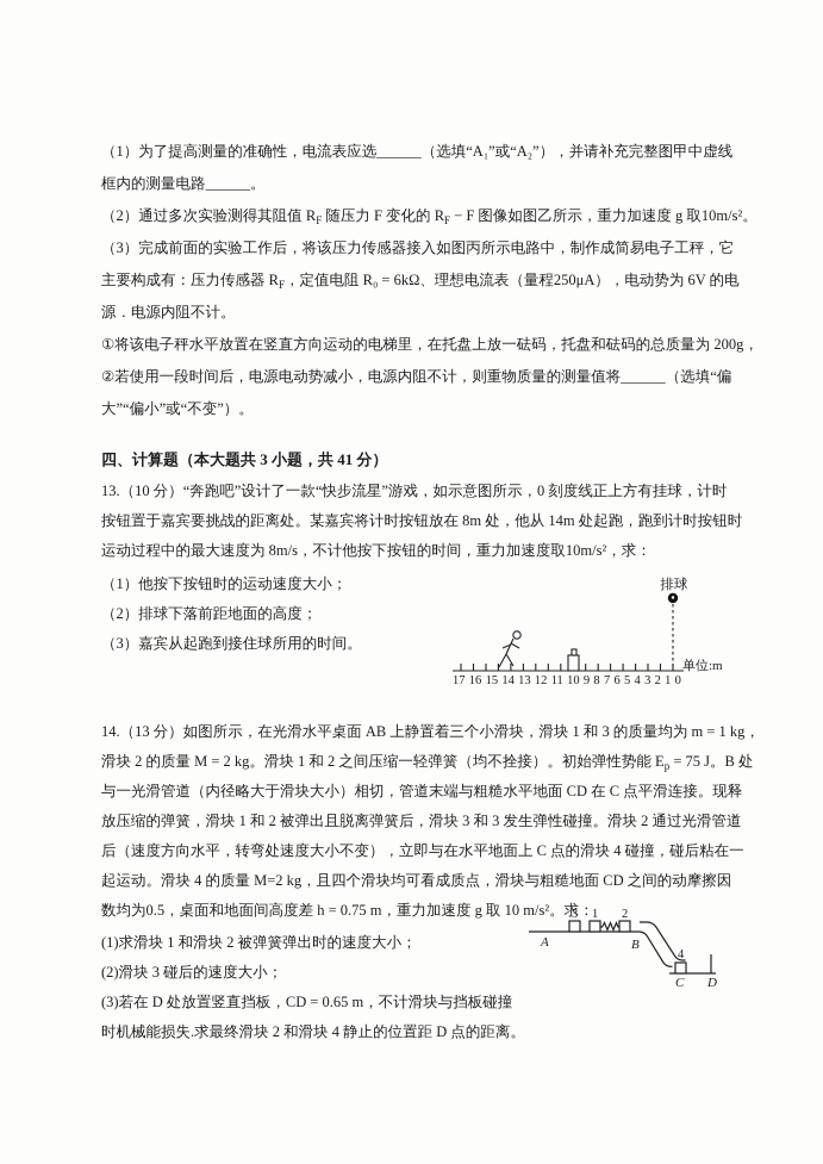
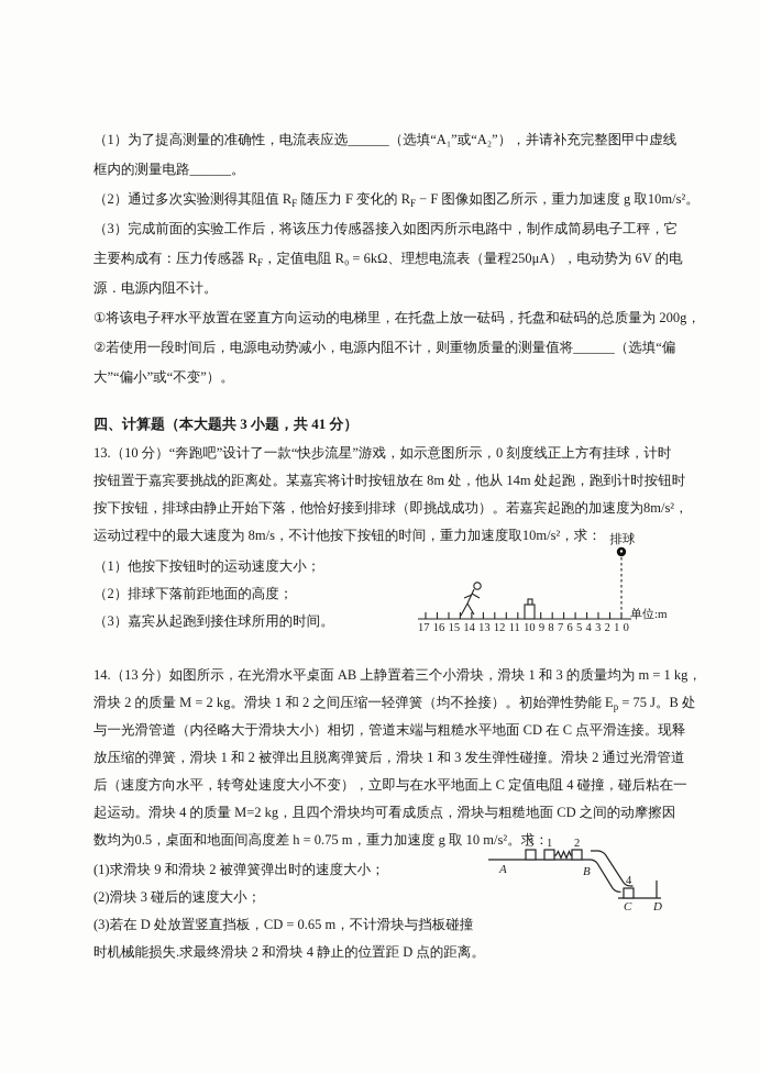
  （1）为了提高测量的准确性，电流表应选______（选填“A₁”或“A₂”），并请补充完整图甲中虚线
  框内的测量电路______。
  （2）通过多次实验测得其阻值 RF 随压力 F 变化的 RF − F 图像如图乙所示，重力加速度 g 取10m/s²。
  （3）完成前面的实验工作后，将该压力传感器接入如图丙所示电路中，制作成简易电子工秤，它
  主要构成有：压力传感器 RF，定值电阻 R₀ = 6kΩ、理想电流表（量程250μA），电动势为 6V 的电
  源．电源内阻不计。
  ①将该电子秤水平放置在竖直方向运动的电梯里，在托盘上放一砝码，托盘和砝码的总质量为 200g，
  ②若使用一段时间后，电源电动势减小，电源内阻不计，则重物质量的测量值将______（选填“偏
  大”“偏小”或“不变”）。
  四、计算题（本大题共 3 小题，共 41 分）
  13.（10 分）“奔跑吧”设计了一款“快步流星”游戏，如示意图所示，0 刻度线正上方有挂球，计时
  按钮置于嘉宾要挑战的距离处。某嘉宾将计时按钮放在 8m 处，他从 14m 处起跑，跑到计时按钮时
+ 按下按钮，排球由静止开始下落，他恰好接到排球（即挑战成功）。若嘉宾起跑的加速度为8m/s²，
  运动过程中的最大速度为 8m/s，不计他按下按钮的时间，重力加速度取10m/s²，求：
  （1）他按下按钮时的运动速度大小；
  （2）排球下落前距地面的高度；
  （3）嘉宾从起跑到接住球所用的时间。
  排球
  单位:m
  17
  16
  15
  14
  13
  12
  11
  10
  9
  8
  7
  6
  5
  4
  3
  2
  1
  0
  14.（13 分）如图所示，在光滑水平桌面 AB 上静置着三个小滑块，滑块 1 和 3 的质量均为 m = 1 kg，
  滑块 2 的质量 M = 2 kg。滑块 1 和 2 之间压缩一轻弹簧（均不拴接）。初始弹性势能 Ep = 75 J。B 处
  与一光滑管道（内径略大于滑块大小）相切，管道末端与粗糙水平地面 CD 在 C 点平滑连接。现释
- 放压缩的弹簧，滑块 1 和 2 被弹出且脱离弹簧后，滑块 3 和 3 发生弹性碰撞。滑块 2 通过光滑管道
+ 放压缩的弹簧，滑块 1 和 2 被弹出且脱离弹簧后，滑块 1 和 3 发生弹性碰撞。滑块 2 通过光滑管道
- 后（速度方向水平，转弯处速度大小不变），立即与在水平地面上 C 点的滑块 4 碰撞，碰后粘在一
+ 后（速度方向水平，转弯处速度大小不变），立即与在水平地面上 C 定值电阻 4 碰撞，碰后粘在一
  起运动。滑块 4 的质量 M=2 kg，且四个滑块均可看成质点，滑块与粗糙地面 CD 之间的动摩擦因
  数均为0.5，桌面和地面间高度差 h = 0.75 m，重力加速度 g 取 10 m/s²。求：
- (1)求滑块 1 和滑块 2 被弹簧弹出时的速度大小；
+ (1)求滑块 9 和滑块 2 被弹簧弹出时的速度大小；
  (2)滑块 3 碰后的速度大小；
  (3)若在 D 处放置竖直挡板，CD = 0.65 m，不计滑块与挡板碰撞
  时机械能损失.求最终滑块 2 和滑块 4 静止的位置距 D 点的距离。
  A
  B
  C
  D
  3
  1
  2
  4
